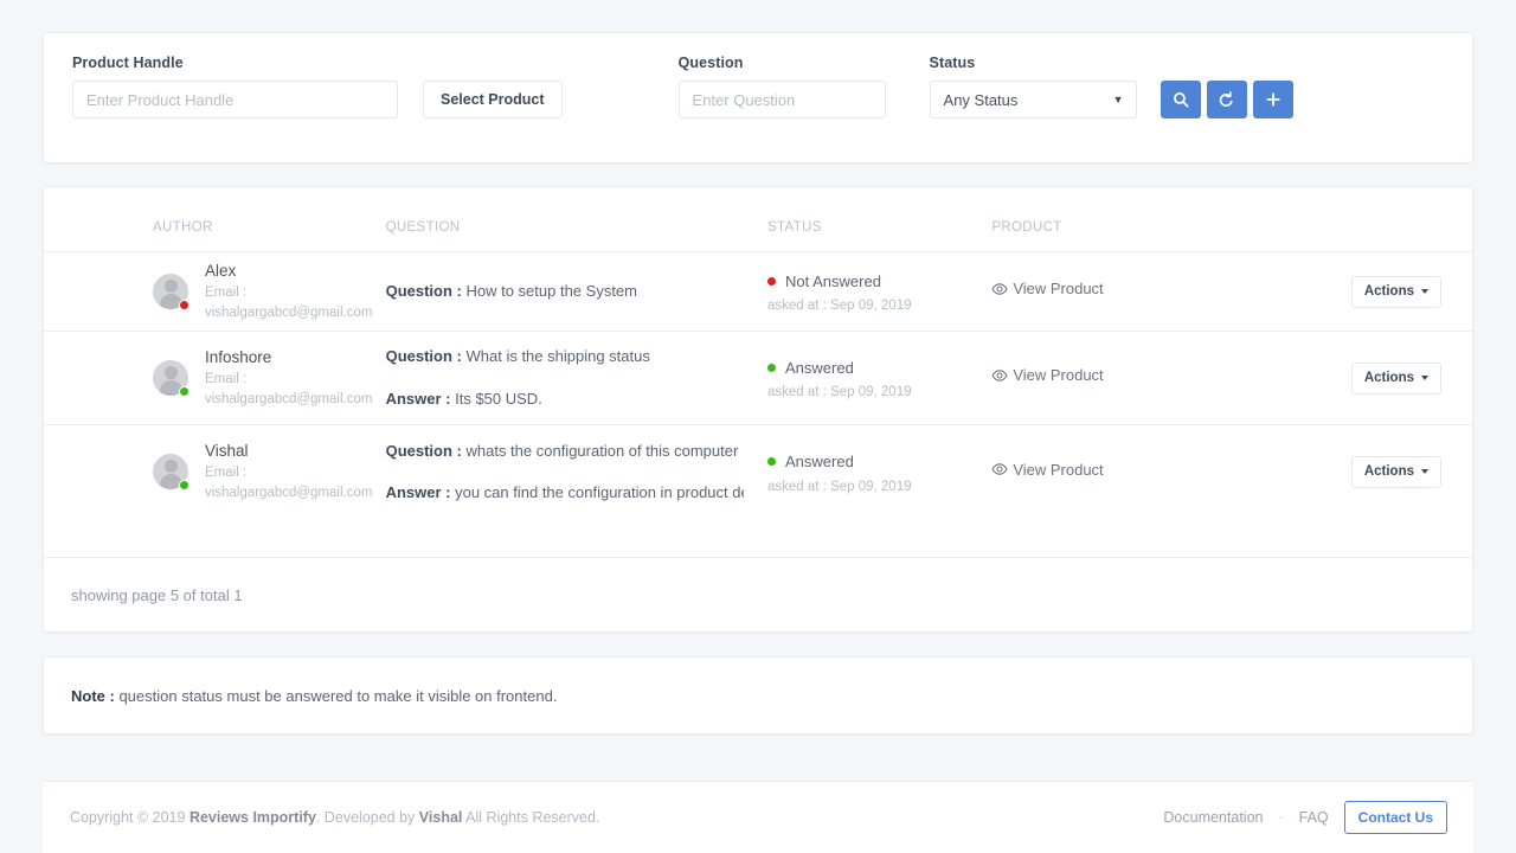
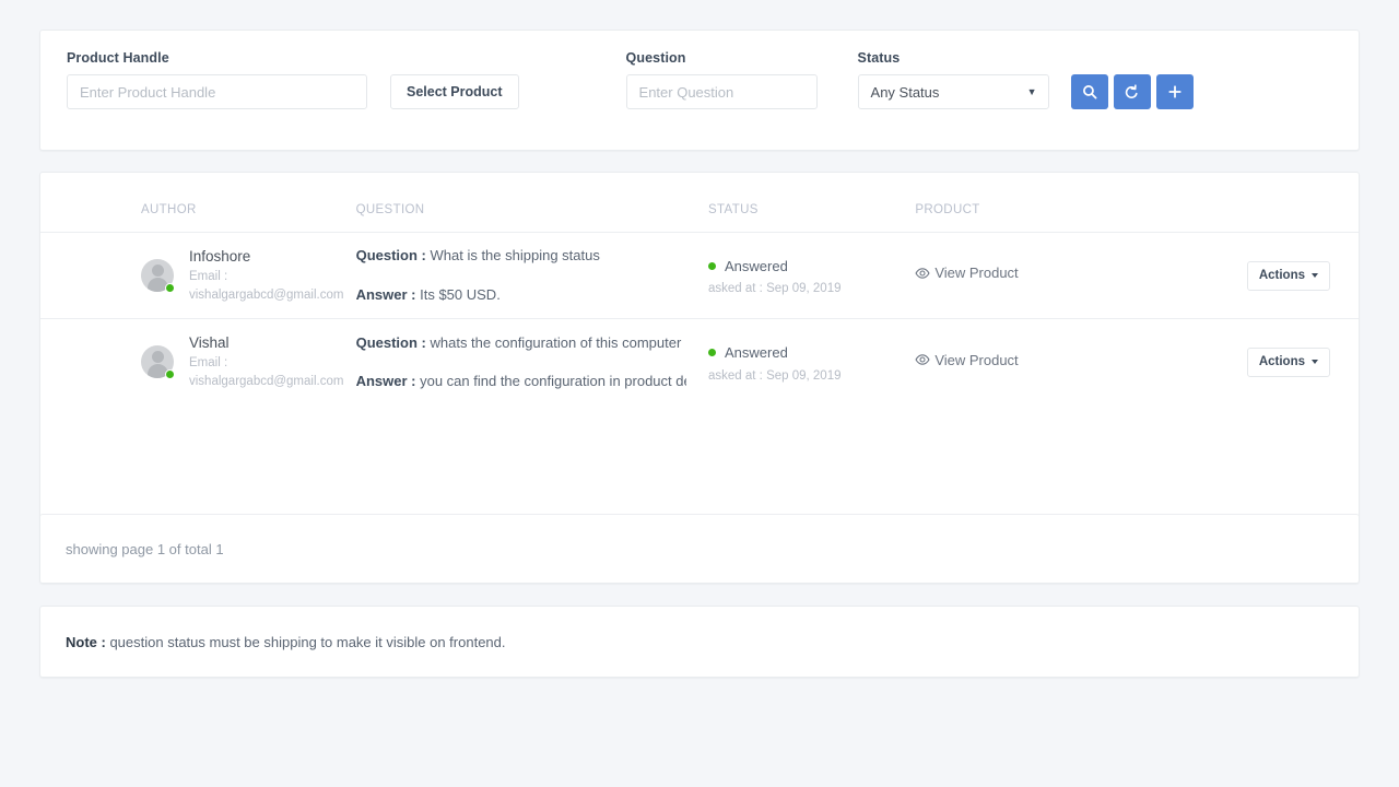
  Product Handle
  Enter Product Handle
  Select Product
  Question
  Enter Question
  Status
  Any Status
  ▼
  AUTHOR	QUESTION	STATUS	PRODUCT
- Alex Email : vishalgargabcd@gmail.com	Question : How to setup the System	Not Answered asked at : Sep 09, 2019	View Product	Actions
  Infoshore Email : vishalgargabcd@gmail.com	Question : What is the shipping status Answer : Its $50 USD.	Answered asked at : Sep 09, 2019	View Product	Actions
  Vishal Email : vishalgargabcd@gmail.com	Question : whats the configuration of this computer Answer : you can find the configuration in product d	Answered asked at : Sep 09, 2019	View Product	Actions
- showing page 5 of total 1
+ showing page 1 of total 1
- Note : question status must be answered to make it visible on frontend.
+ Note : question status must be shipping to make it visible on frontend.
- Copyright © 2019 Reviews Importify. Developed by Vishal All Rights Reserved.
- Documentation
- ·
- FAQ
- Contact Us
